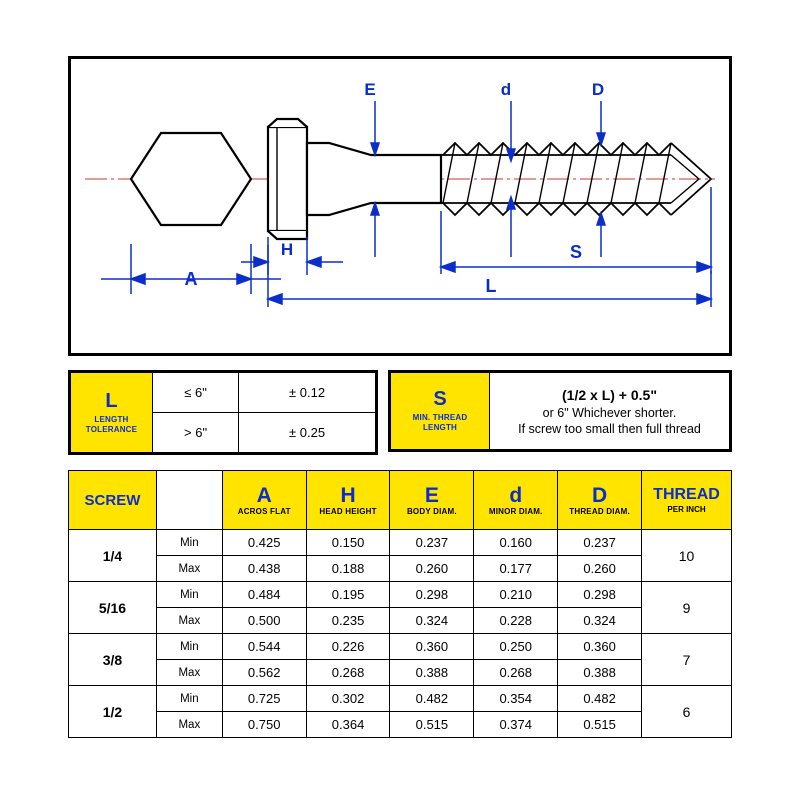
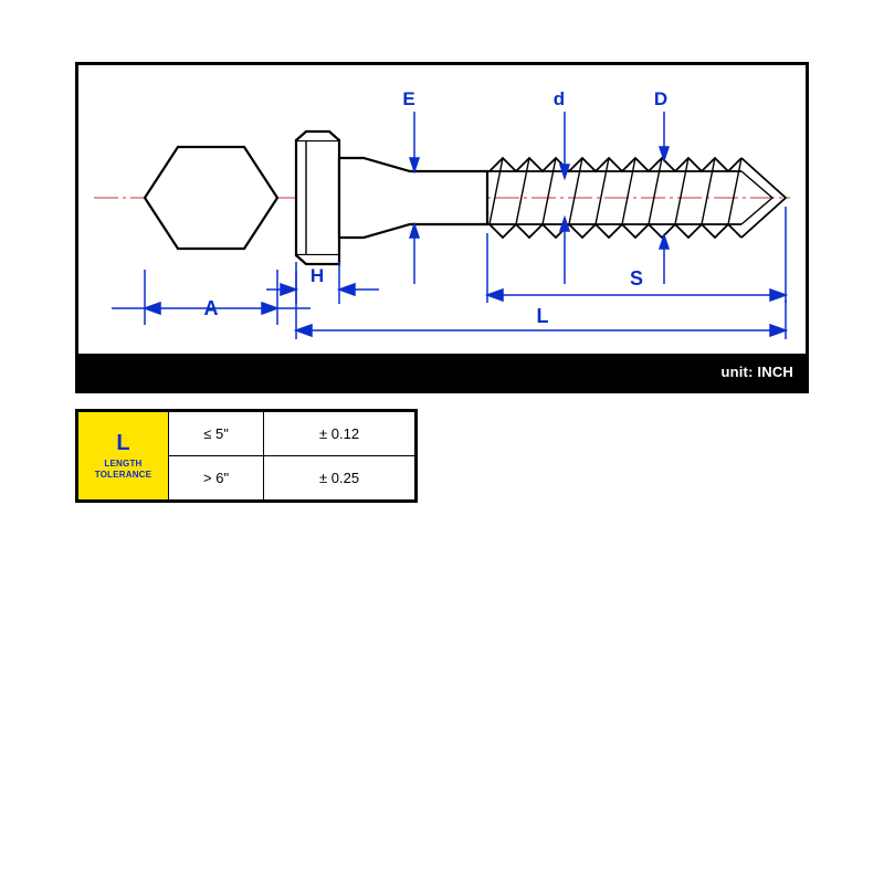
  E
  d
  D
  A
  H
  S
  L
+ unit: INCH
- L LENGTH TOLERANCE	≤ 6"	± 0.12
+ L LENGTH TOLERANCE	≤ 5"	± 0.12
  > 6"	± 0.25
- S MIN. THREAD LENGTH	(1/2 x L) + 0.5" or 6" Whichever shorter. If screw too small then full thread
- SCREW		A ACROS FLAT	H HEAD HEIGHT	E BODY DIAM.	d MINOR DIAM.	D THREAD DIAM.	THREAD PER INCH
- 1/4	Min	0.425	0.150	0.237	0.160	0.237	10
- Max	0.438	0.188	0.260	0.177	0.260
- 5/16	Min	0.484	0.195	0.298	0.210	0.298	9
- Max	0.500	0.235	0.324	0.228	0.324
- 3/8	Min	0.544	0.226	0.360	0.250	0.360	7
- Max	0.562	0.268	0.388	0.268	0.388
- 1/2	Min	0.725	0.302	0.482	0.354	0.482	6
- Max	0.750	0.364	0.515	0.374	0.515
